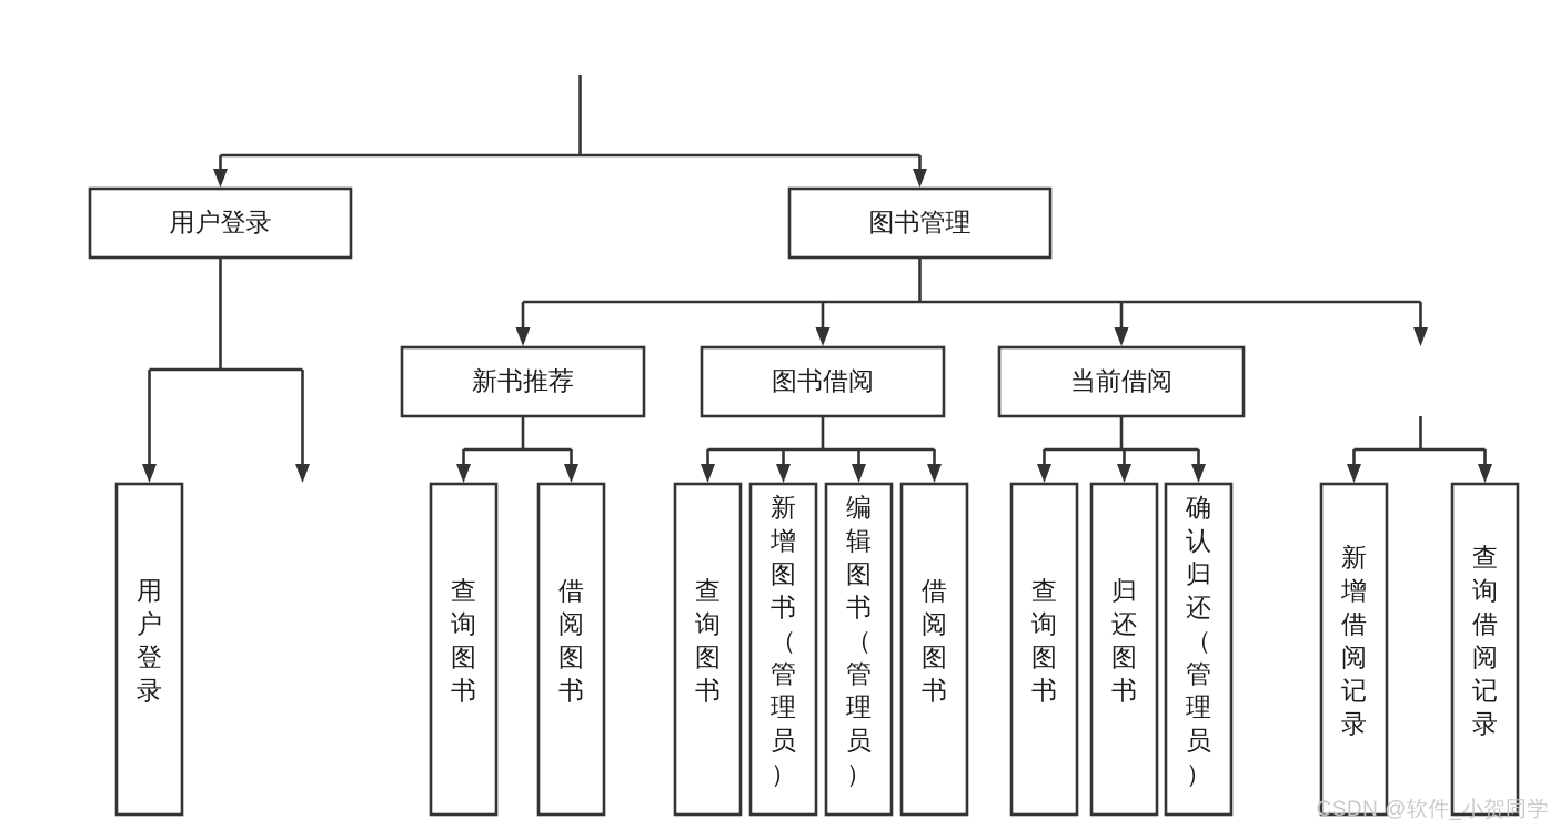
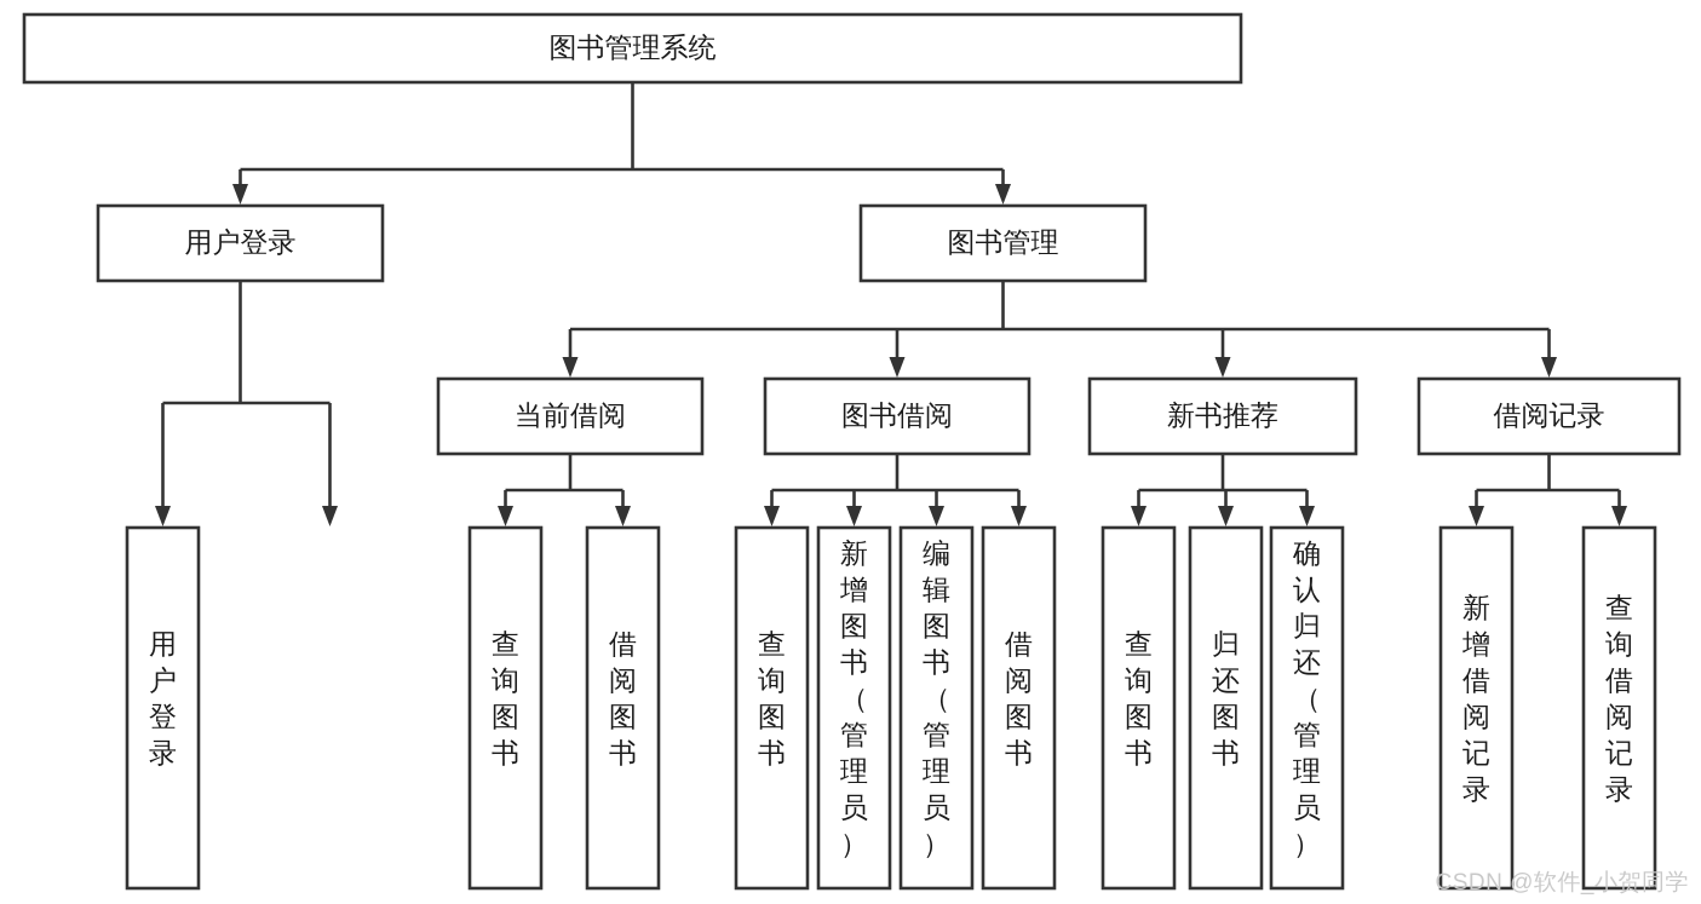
+ 图书管理系统
  用户登录
  图书管理
- 新书推荐
+ 当前借阅
  图书借阅
- 当前借阅
+ 新书推荐
+ 借阅记录
  用户登录
  查询图书
  借阅图书
  查询图书
  新增图书（管理员）
  编辑图书（管理员）
  借阅图书
  查询图书
  归还图书
  确认归还（管理员）
  新增借阅记录
  查询借阅记录
  CSDN @软件_小贺同学
